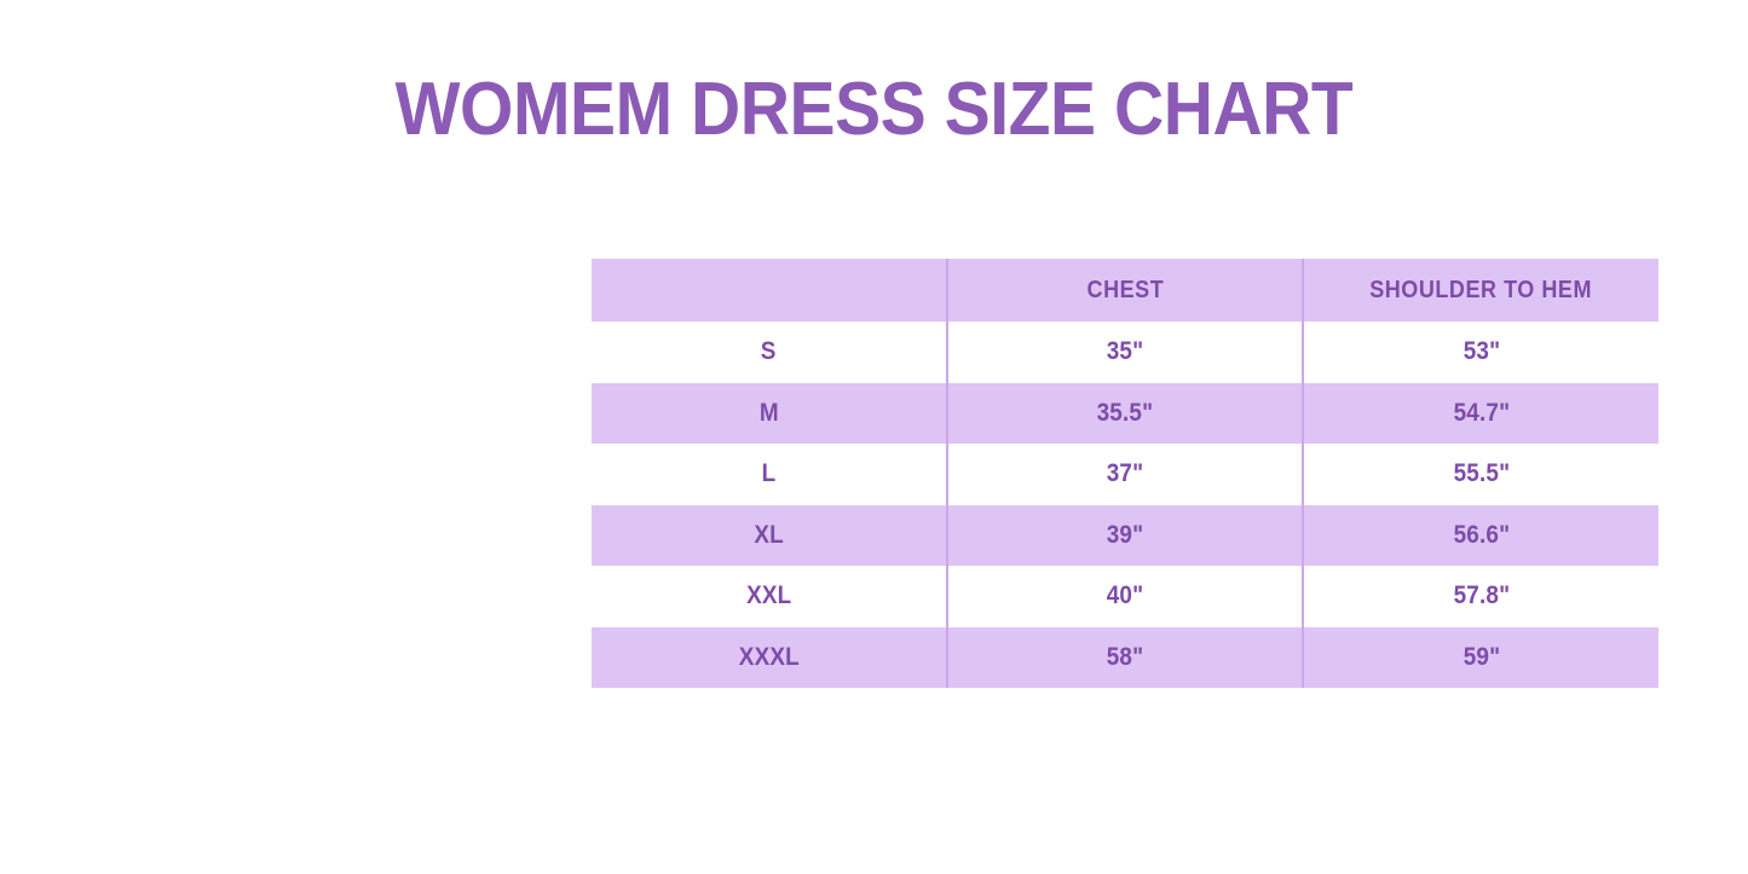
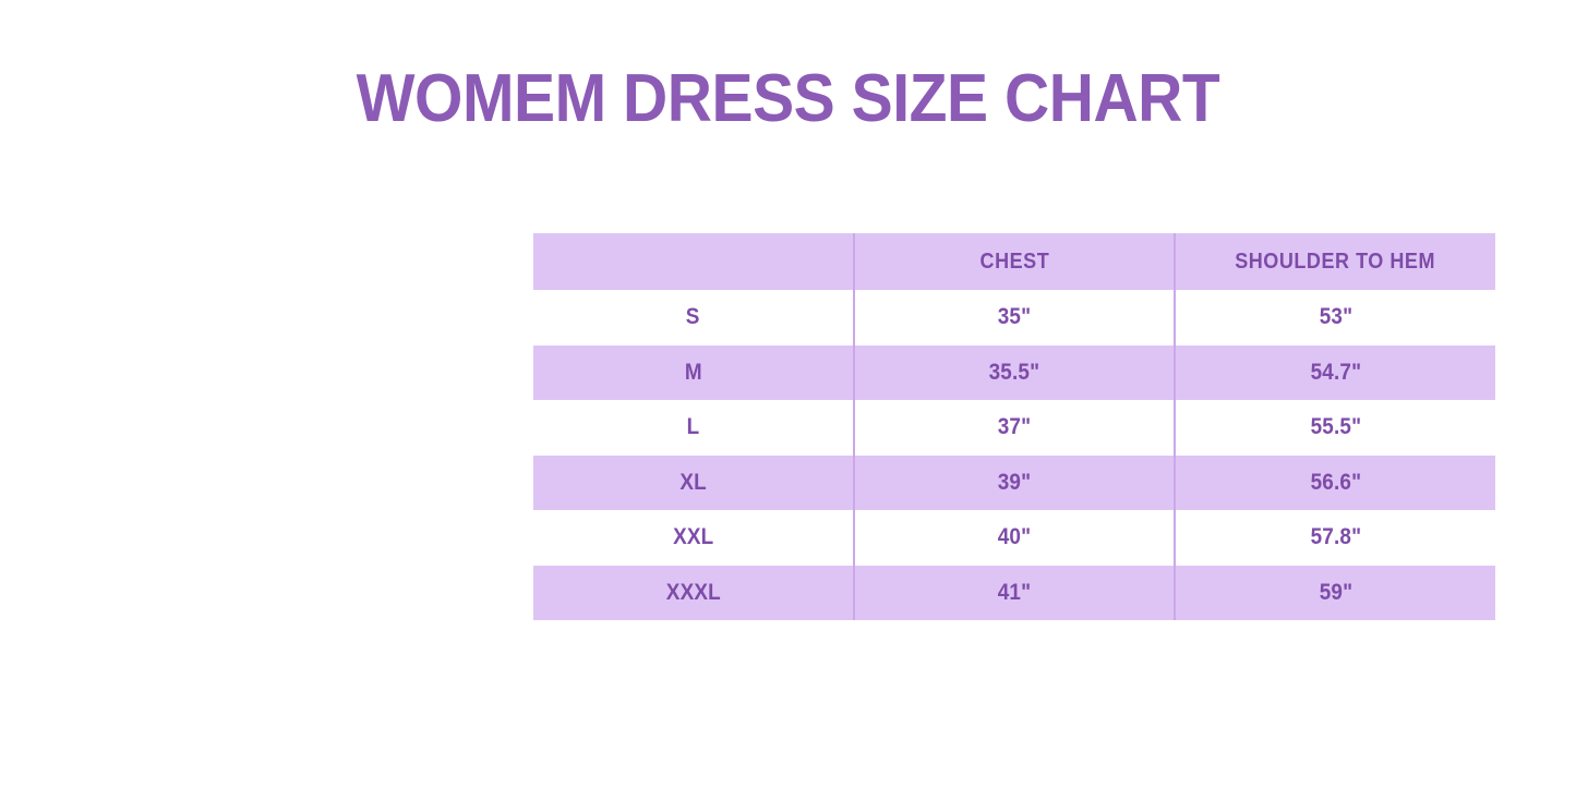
  WOMEM DRESS SIZE CHART
  	CHEST	SHOULDER TO HEM
  S	35"	53"
  M	35.5"	54.7"
  L	37"	55.5"
  XL	39"	56.6"
  XXL	40"	57.8"
- XXXL	58"	59"
+ XXXL	41"	59"
